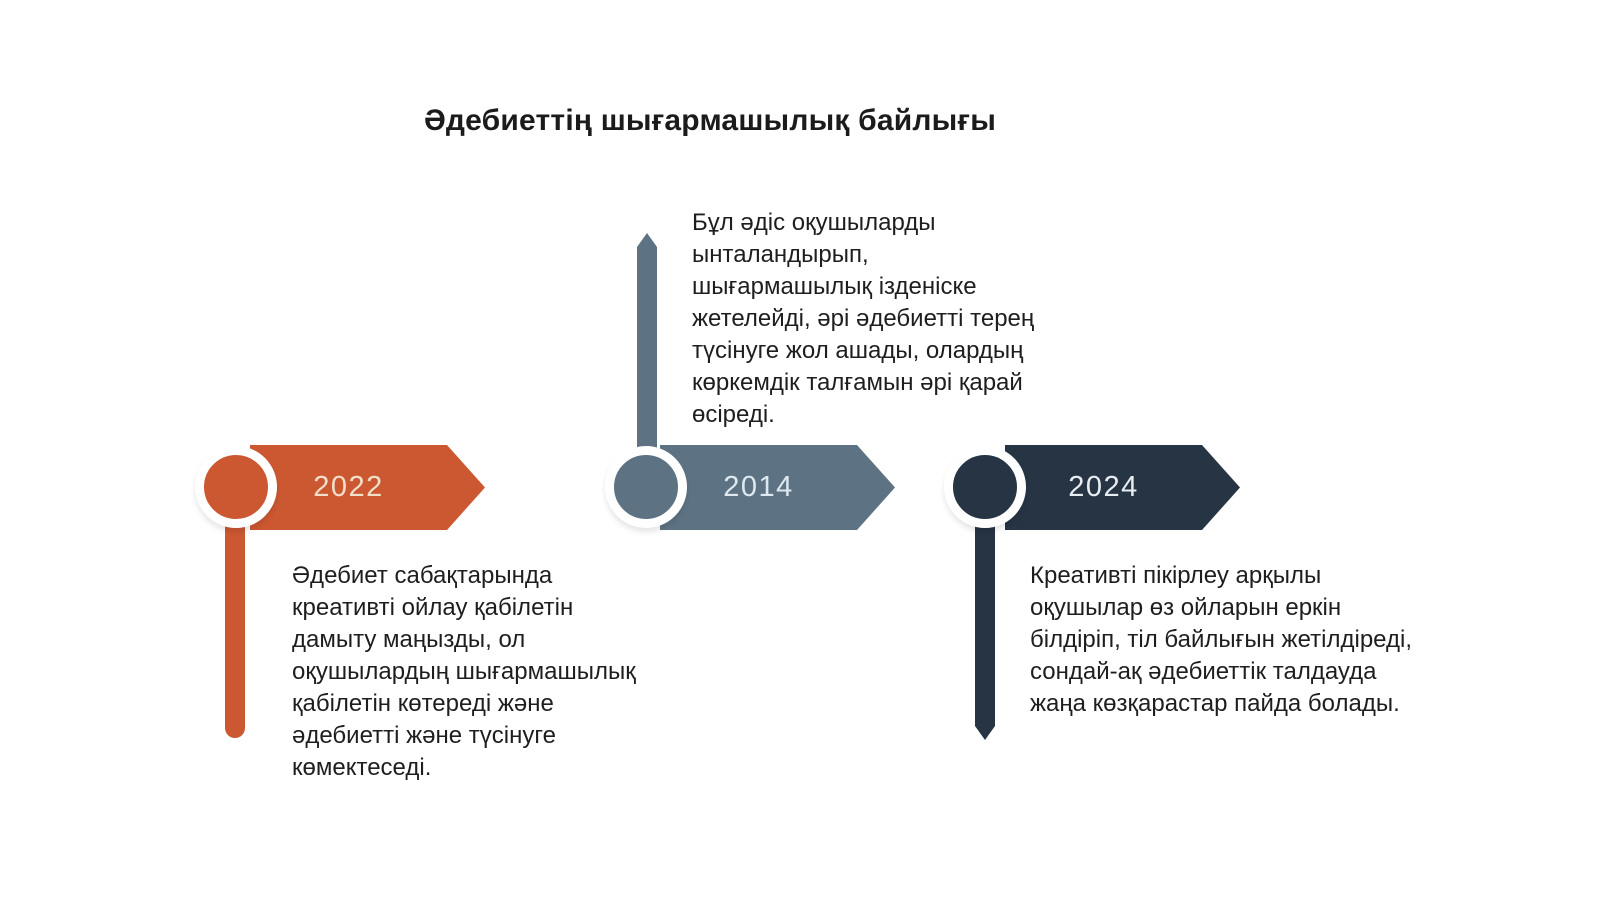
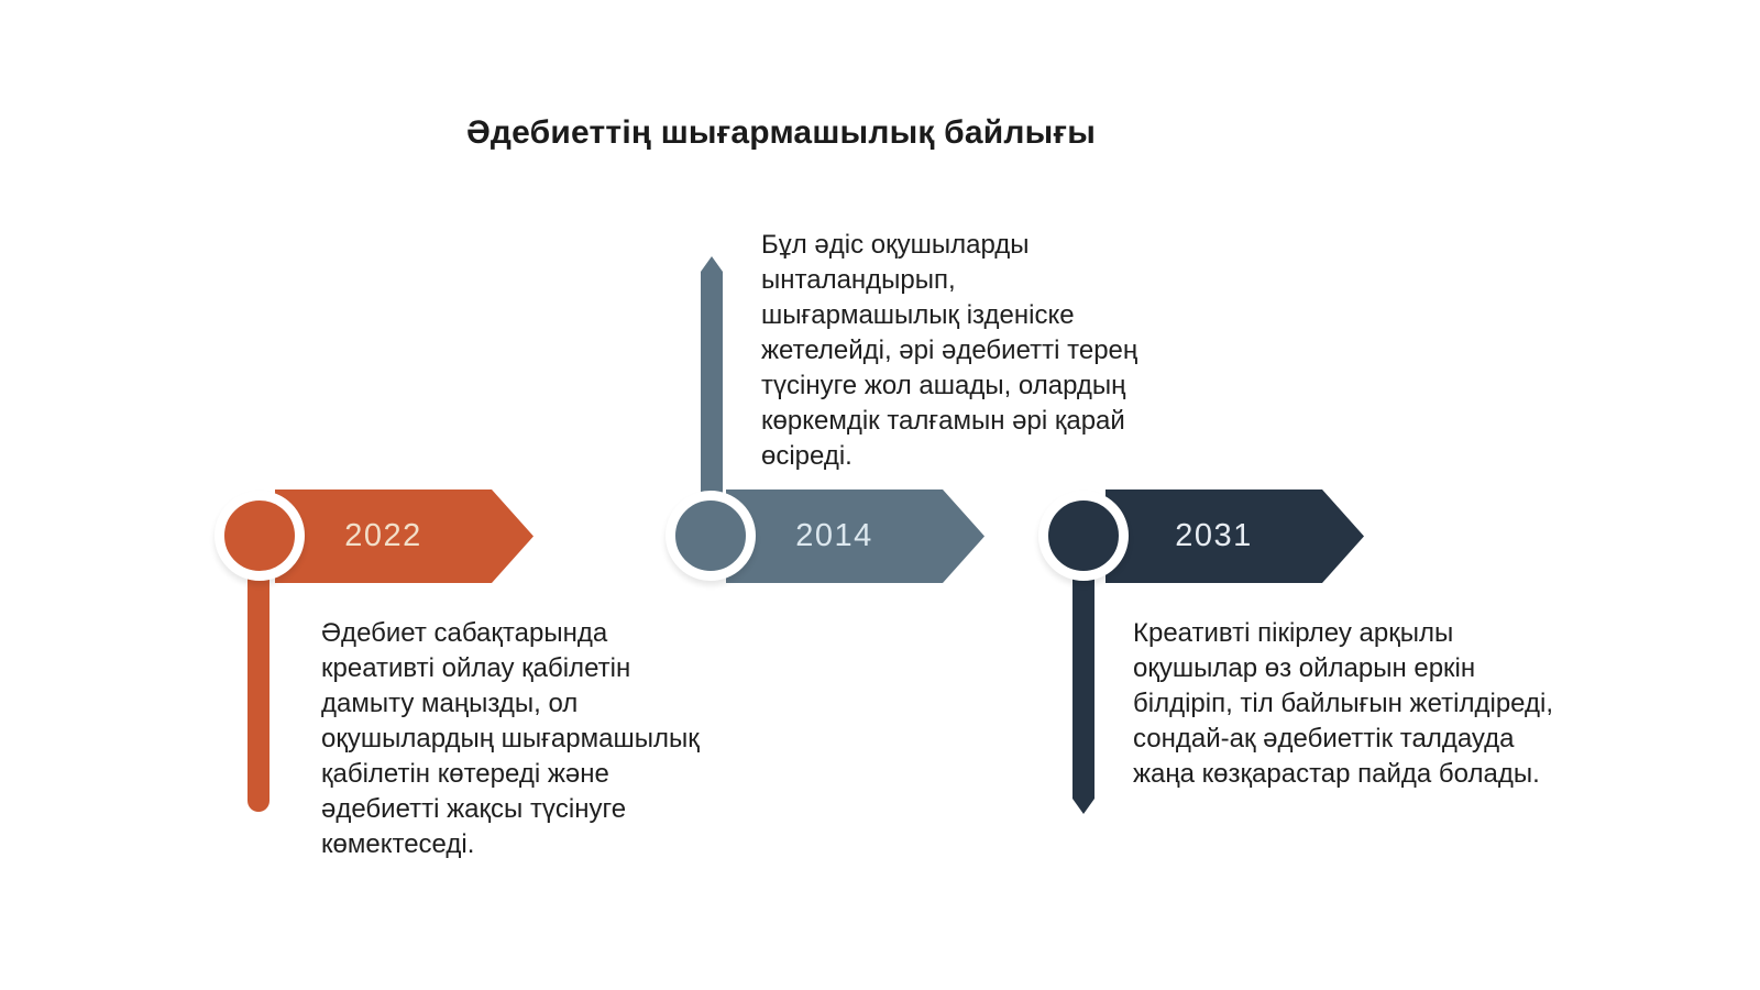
  Әдебиеттің шығармашылық байлығы
  2022
- Әдебиет сабақтарында креативті ойлау қабілетін дамыту маңызды, ол оқушылардың шығармашылық қабілетін көтереді және әдебиетті және түсінуге көмектеседі.
+ Әдебиет сабақтарында креативті ойлау қабілетін дамыту маңызды, ол оқушылардың шығармашылық қабілетін көтереді және әдебиетті жақсы түсінуге көмектеседі.
  2014
  Бұл әдіс оқушыларды ынталандырып, шығармашылық ізденіске жетелейді, әрі әдебиетті терең түсінуге жол ашады, олардың көркемдік талғамын әрі қарай өсіреді.
- 2024
+ 2031
  Креативті пікірлеу арқылы оқушылар өз ойларын еркін білдіріп, тіл байлығын жетілдіреді, сондай-ақ әдебиеттік талдауда жаңа көзқарастар пайда болады.
